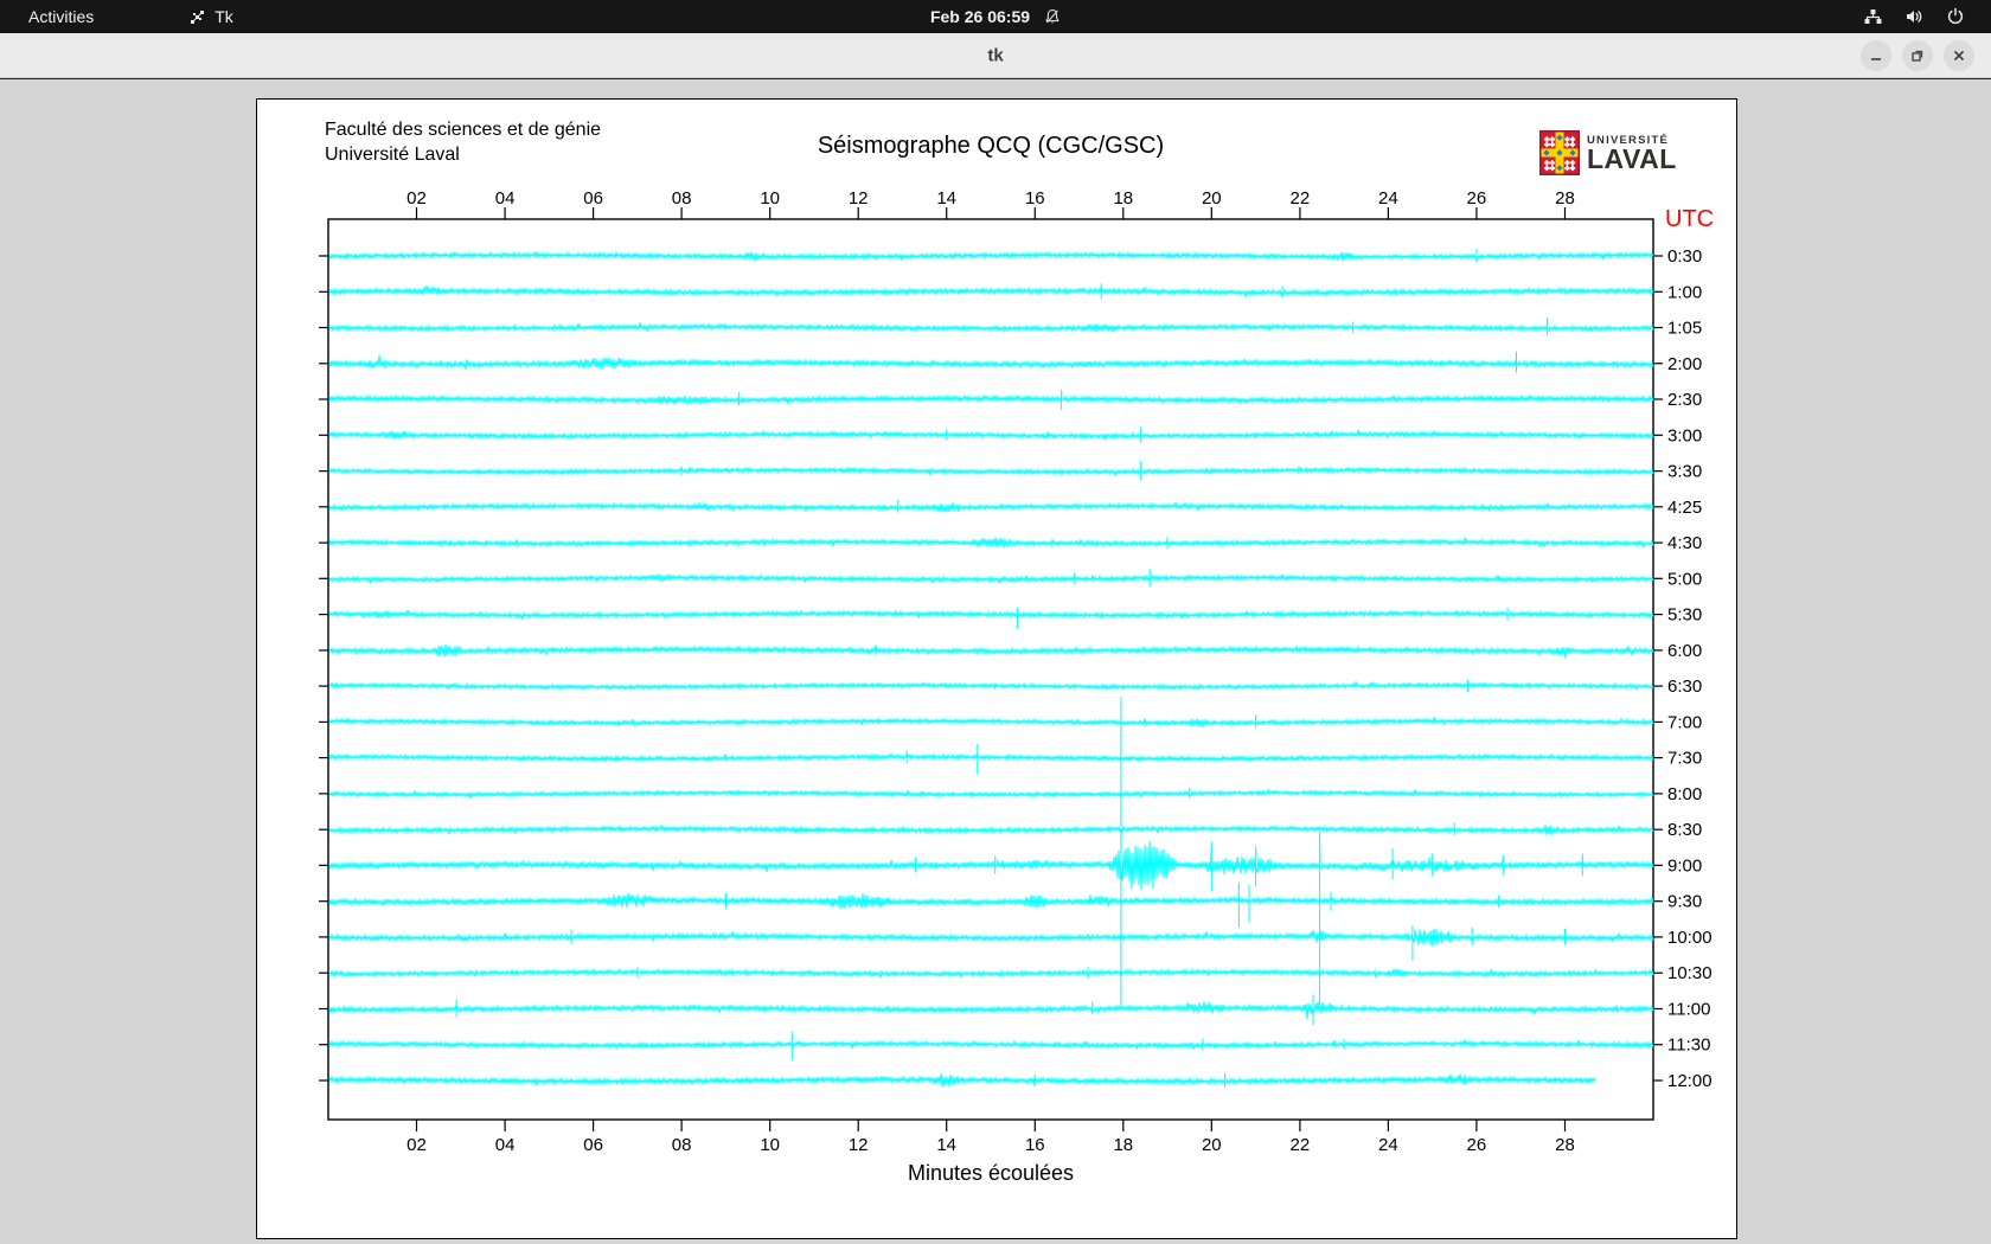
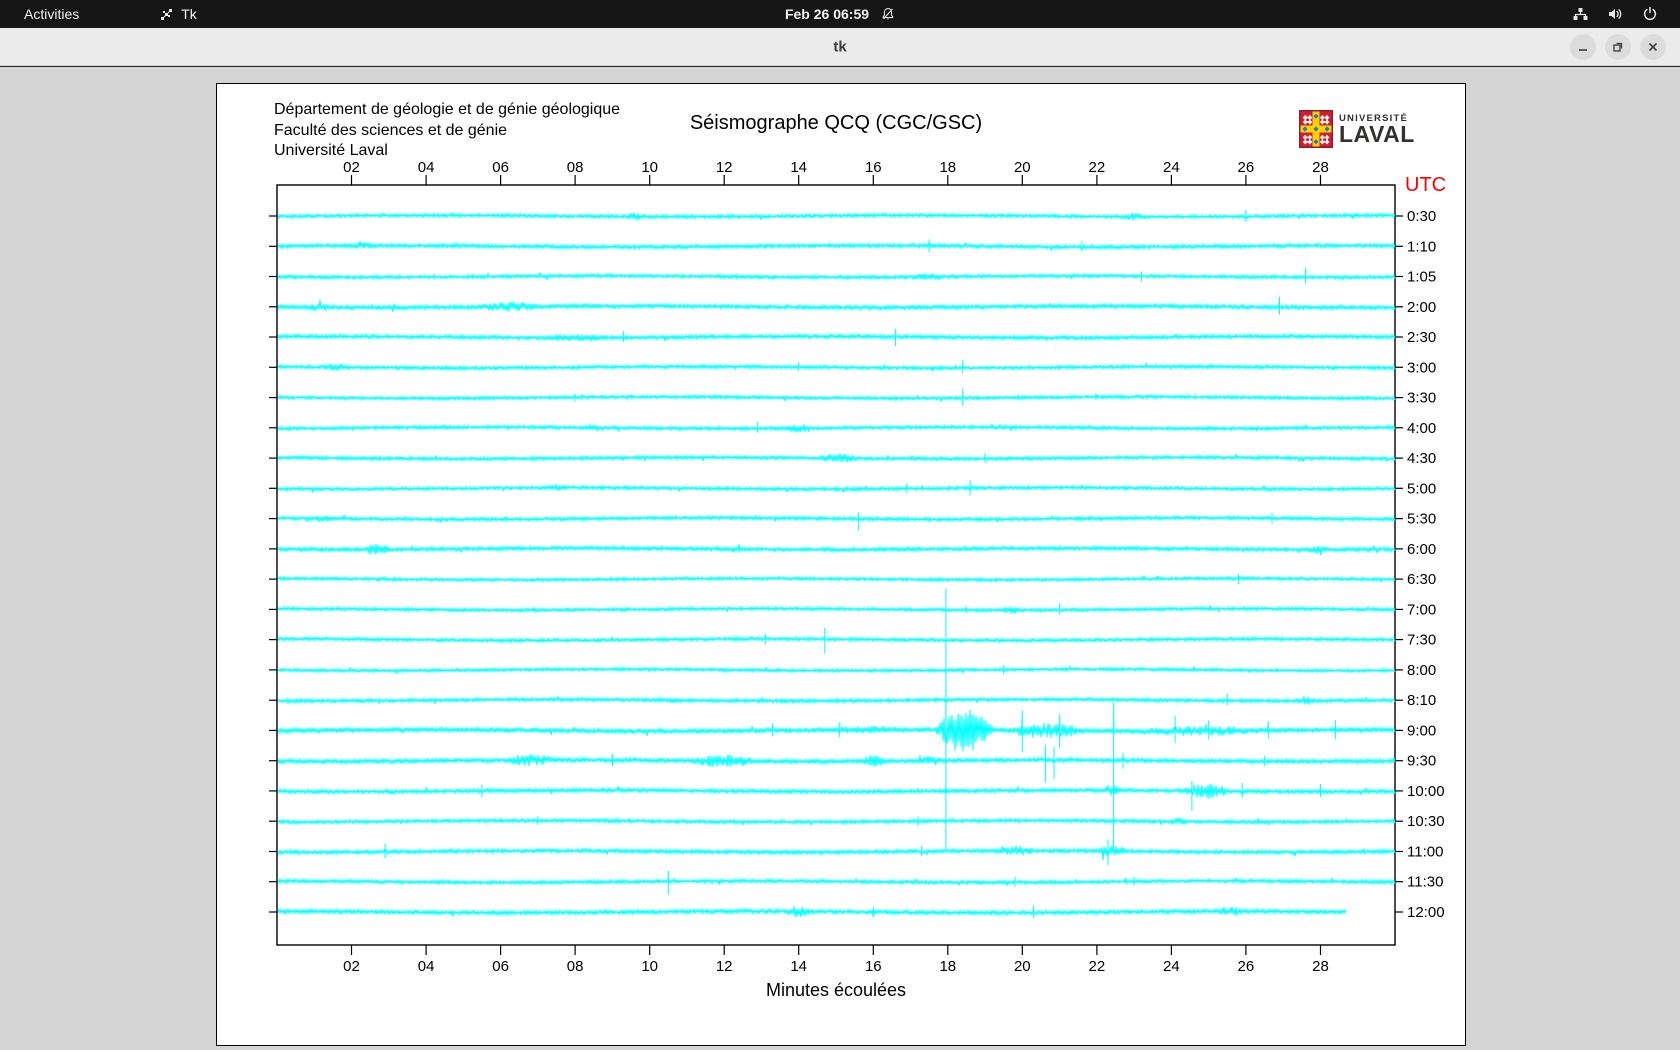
  Activities
  Tk
  Feb 26 06:59
  tk
+ Département de géologie et de génie géologique
  Faculté des sciences et de génie
  Université Laval
  Séismographe QCQ (CGC/GSC)
  UNIVERSITÉ
  LAVAL
  UTC
  02
  02
  04
  04
  06
  06
  08
  08
  10
  10
  12
  12
  14
  14
  16
  16
  18
  18
  20
  20
  22
  22
  24
  24
  26
  26
  28
  28
  0:30
- 1:00
+ 1:10
  1:05
  2:00
  2:30
  3:00
  3:30
- 4:25
+ 4:00
  4:30
  5:00
  5:30
  6:00
  6:30
  7:00
  7:30
  8:00
- 8:30
+ 8:10
  9:00
  9:30
  10:00
  10:30
  11:00
  11:30
  12:00
  Minutes écoulées
